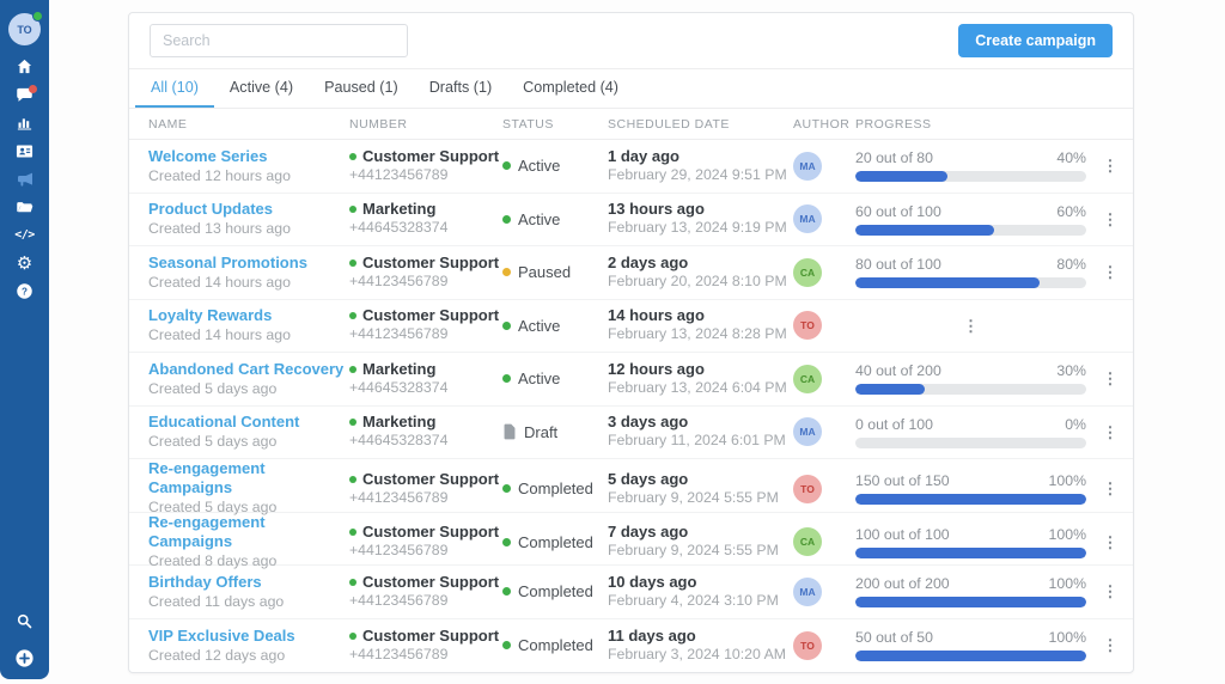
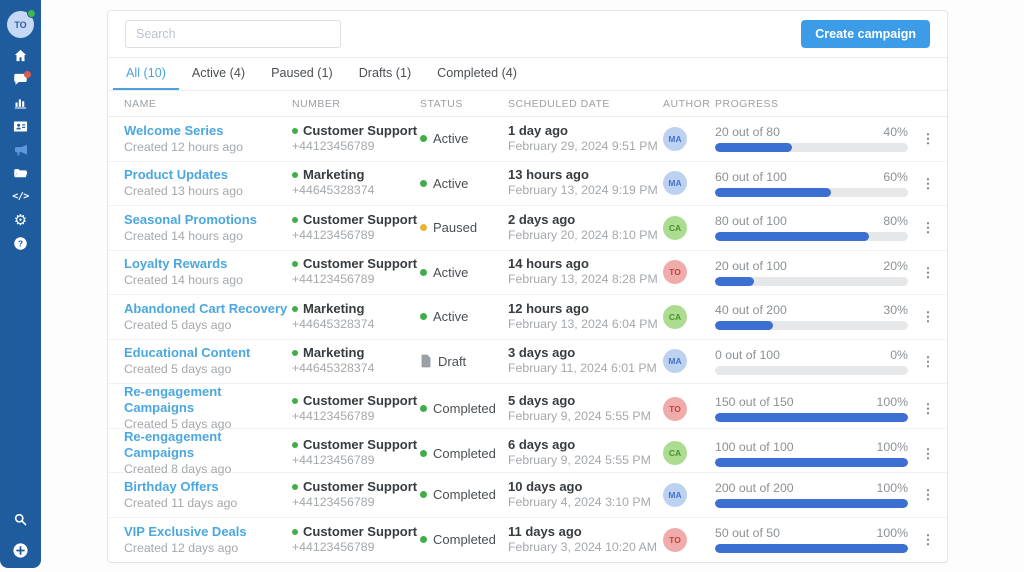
  TO
  </>
  ⚙
  ?
  Search
  Create campaign
  All (10)
  Active (4)
  Paused (1)
  Drafts (1)
  Completed (4)
  NAME
  NUMBER
  STATUS
  SCHEDULED DATE
  AUTHOR
  PROGRESS
  Welcome Series
  Created 12 hours ago
  Customer Support
  +44123456789
  Active
  1 day ago
  February 29, 2024 9:51 PM
  MA
  20 out of 80
  40%
  ⋮
  Product Updates
  Created 13 hours ago
  Marketing
  +44645328374
  Active
  13 hours ago
  February 13, 2024 9:19 PM
  MA
  60 out of 100
  60%
  ⋮
  Seasonal Promotions
  Created 14 hours ago
  Customer Support
  +44123456789
  Paused
  2 days ago
  February 20, 2024 8:10 PM
  CA
  80 out of 100
  80%
  ⋮
  Loyalty Rewards
  Created 14 hours ago
  Customer Support
  +44123456789
  Active
  14 hours ago
  February 13, 2024 8:28 PM
  TO
+ 20 out of 100
+ 20%
  ⋮
  Abandoned Cart Recovery
  Created 5 days ago
  Marketing
  +44645328374
  Active
  12 hours ago
  February 13, 2024 6:04 PM
  CA
  40 out of 200
  30%
  ⋮
  Educational Content
  Created 5 days ago
  Marketing
  +44645328374
  Draft
  3 days ago
  February 11, 2024 6:01 PM
  MA
  0 out of 100
  0%
  ⋮
  Re-engagement Campaigns
  Created 5 days ago
  Customer Support
  +44123456789
  Completed
  5 days ago
  February 9, 2024 5:55 PM
  TO
  150 out of 150
  100%
  ⋮
  Re-engagement Campaigns
  Created 8 days ago
  Customer Support
  +44123456789
  Completed
- 7 days ago
+ 6 days ago
  February 9, 2024 5:55 PM
  CA
  100 out of 100
  100%
  ⋮
  Birthday Offers
  Created 11 days ago
  Customer Support
  +44123456789
  Completed
  10 days ago
  February 4, 2024 3:10 PM
  MA
  200 out of 200
  100%
  ⋮
  VIP Exclusive Deals
  Created 12 days ago
  Customer Support
  +44123456789
  Completed
  11 days ago
  February 3, 2024 10:20 AM
  TO
  50 out of 50
  100%
  ⋮
